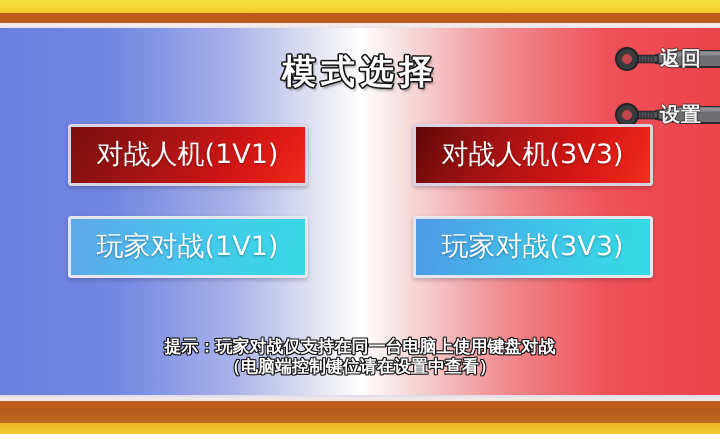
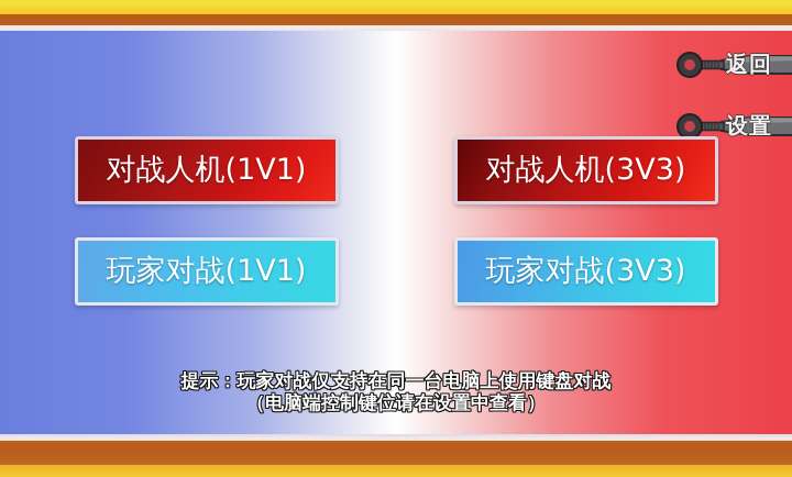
- 模式选择
  返回
  设置
  对战人机(1V1)
  对战人机(3V3)
  玩家对战(1V1)
  玩家对战(3V3)
  提示：玩家对战仅支持在同一台电脑上使用键盘对战
  （电脑端控制键位请在设置中查看）
